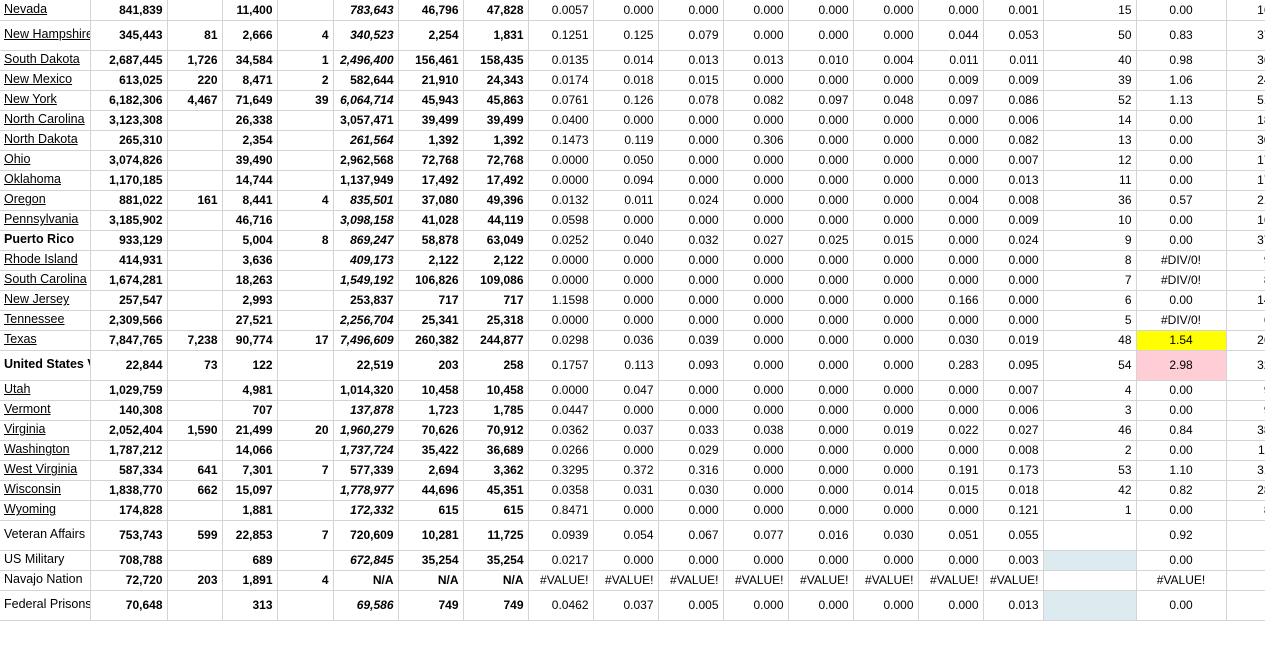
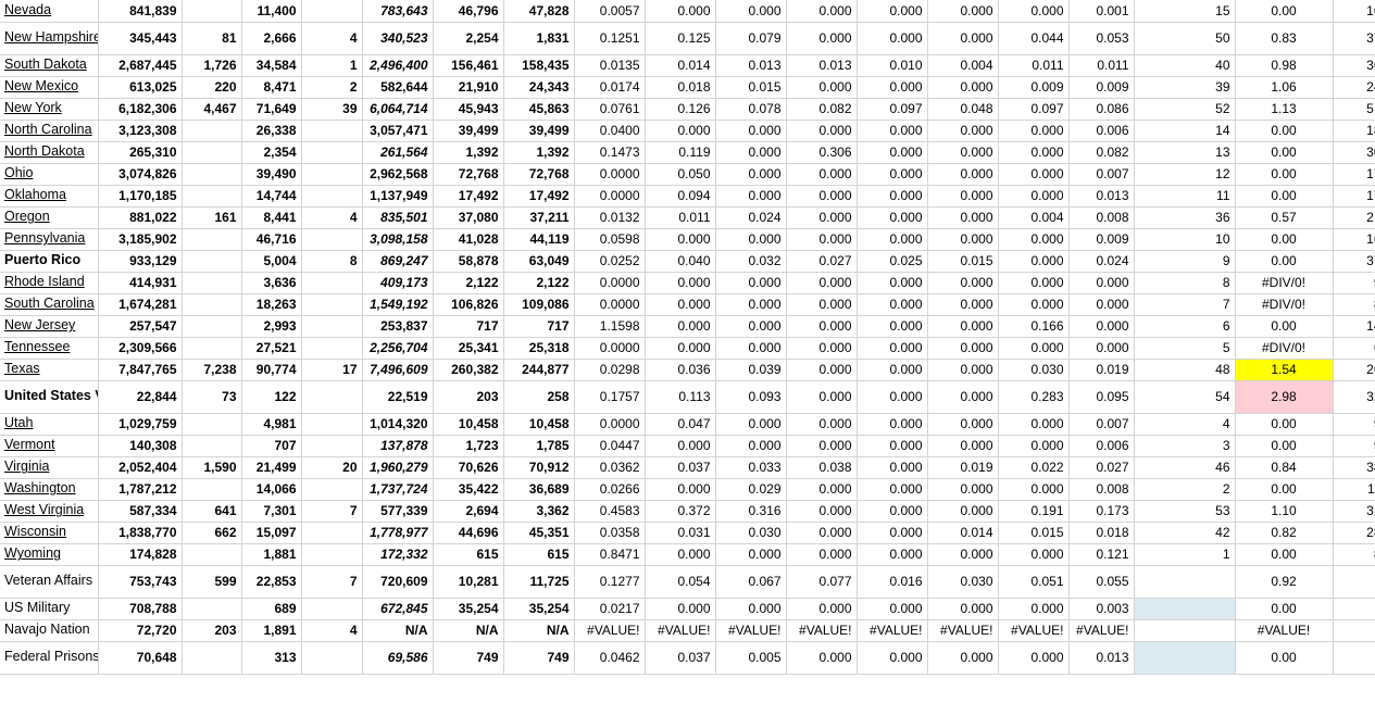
  Nevada	841,839		11,400		783,643	46,796	47,828	0.0057	0.000	0.000	0.000	0.000	0.000	0.000	0.001	15	0.00	1
  New Hampshire	345,443	81	2,666	4	340,523	2,254	1,831	0.1251	0.125	0.079	0.000	0.000	0.000	0.044	0.053	50	0.83	3
  South Dakota	2,687,445	1,726	34,584	1	2,496,400	156,461	158,435	0.0135	0.014	0.013	0.013	0.010	0.004	0.011	0.011	40	0.98	3
  New Mexico	613,025	220	8,471	2	582,644	21,910	24,343	0.0174	0.018	0.015	0.000	0.000	0.000	0.009	0.009	39	1.06	2
  New York	6,182,306	4,467	71,649	39	6,064,714	45,943	45,863	0.0761	0.126	0.078	0.082	0.097	0.048	0.097	0.086	52	1.13	5
  North Carolina	3,123,308		26,338		3,057,471	39,499	39,499	0.0400	0.000	0.000	0.000	0.000	0.000	0.000	0.006	14	0.00	1
  North Dakota	265,310		2,354		261,564	1,392	1,392	0.1473	0.119	0.000	0.306	0.000	0.000	0.000	0.082	13	0.00	3
  Ohio	3,074,826		39,490		2,962,568	72,768	72,768	0.0000	0.050	0.000	0.000	0.000	0.000	0.000	0.007	12	0.00	1
  Oklahoma	1,170,185		14,744		1,137,949	17,492	17,492	0.0000	0.094	0.000	0.000	0.000	0.000	0.000	0.013	11	0.00	1
- Oregon	881,022	161	8,441	4	835,501	37,080	49,396	0.0132	0.011	0.024	0.000	0.000	0.000	0.004	0.008	36	0.57	2
+ Oregon	881,022	161	8,441	4	835,501	37,080	37,211	0.0132	0.011	0.024	0.000	0.000	0.000	0.004	0.008	36	0.57	2
  Pennsylvania	3,185,902		46,716		3,098,158	41,028	44,119	0.0598	0.000	0.000	0.000	0.000	0.000	0.000	0.009	10	0.00	1
  Puerto Rico	933,129		5,004	8	869,247	58,878	63,049	0.0252	0.040	0.032	0.027	0.025	0.015	0.000	0.024	9	0.00	3
  Rhode Island	414,931		3,636		409,173	2,122	2,122	0.0000	0.000	0.000	0.000	0.000	0.000	0.000	0.000	8	#DIV/0!
  South Carolina	1,674,281		18,263		1,549,192	106,826	109,086	0.0000	0.000	0.000	0.000	0.000	0.000	0.000	0.000	7	#DIV/0!
  New Jersey	257,547		2,993		253,837	717	717	1.1598	0.000	0.000	0.000	0.000	0.000	0.166	0.000	6	0.00	1
  Tennessee	2,309,566		27,521		2,256,704	25,341	25,318	0.0000	0.000	0.000	0.000	0.000	0.000	0.000	0.000	5	#DIV/0!
  Texas	7,847,765	7,238	90,774	17	7,496,609	260,382	244,877	0.0298	0.036	0.039	0.000	0.000	0.000	0.030	0.019	48	1.54	2
  United States	22,844	73	122		22,519	203	258	0.1757	0.113	0.093	0.000	0.000	0.000	0.283	0.095	54	2.98	3
  Utah	1,029,759		4,981		1,014,320	10,458	10,458	0.0000	0.047	0.000	0.000	0.000	0.000	0.000	0.007	4	0.00
  Vermont	140,308		707		137,878	1,723	1,785	0.0447	0.000	0.000	0.000	0.000	0.000	0.000	0.006	3	0.00
  Virginia	2,052,404	1,590	21,499	20	1,960,279	70,626	70,912	0.0362	0.037	0.033	0.038	0.000	0.019	0.022	0.027	46	0.84	3
  Washington	1,787,212		14,066		1,737,724	35,422	36,689	0.0266	0.000	0.029	0.000	0.000	0.000	0.000	0.008	2	0.00	1
- West Virginia	587,334	641	7,301	7	577,339	2,694	3,362	0.3295	0.372	0.316	0.000	0.000	0.000	0.191	0.173	53	1.10	3
+ West Virginia	587,334	641	7,301	7	577,339	2,694	3,362	0.4583	0.372	0.316	0.000	0.000	0.000	0.191	0.173	53	1.10	3
  Wisconsin	1,838,770	662	15,097		1,778,977	44,696	45,351	0.0358	0.031	0.030	0.000	0.000	0.014	0.015	0.018	42	0.82	2
  Wyoming	174,828		1,881		172,332	615	615	0.8471	0.000	0.000	0.000	0.000	0.000	0.000	0.121	1	0.00
- Veteran Affairs	753,743	599	22,853	7	720,609	10,281	11,725	0.0939	0.054	0.067	0.077	0.016	0.030	0.051	0.055		0.92
+ Veteran Affairs	753,743	599	22,853	7	720,609	10,281	11,725	0.1277	0.054	0.067	0.077	0.016	0.030	0.051	0.055		0.92
  US Military	708,788		689		672,845	35,254	35,254	0.0217	0.000	0.000	0.000	0.000	0.000	0.000	0.003		0.00
  Navajo Nation	72,720	203	1,891	4	N/A	N/A	N/A	#VALUE!	#VALUE!	#VALUE!	#VALUE!	#VALUE!	#VALUE!	#VALUE!	#VALUE!		#VALUE!
  Federal Prisons	70,648		313		69,586	749	749	0.0462	0.037	0.005	0.000	0.000	0.000	0.000	0.013		0.00
